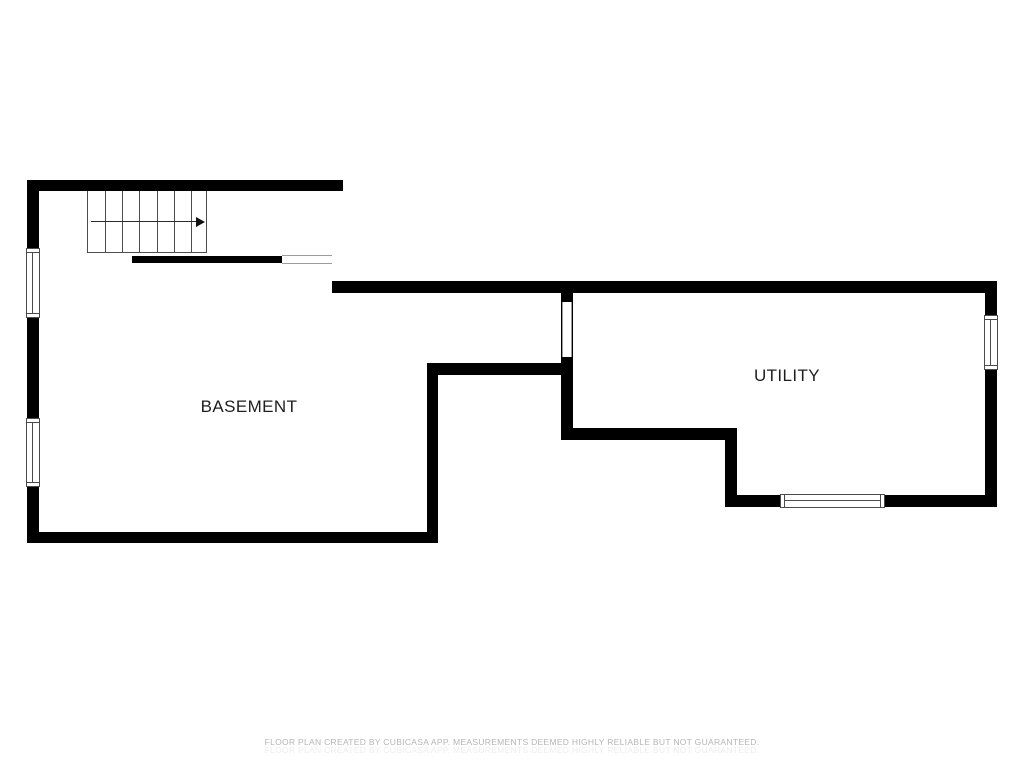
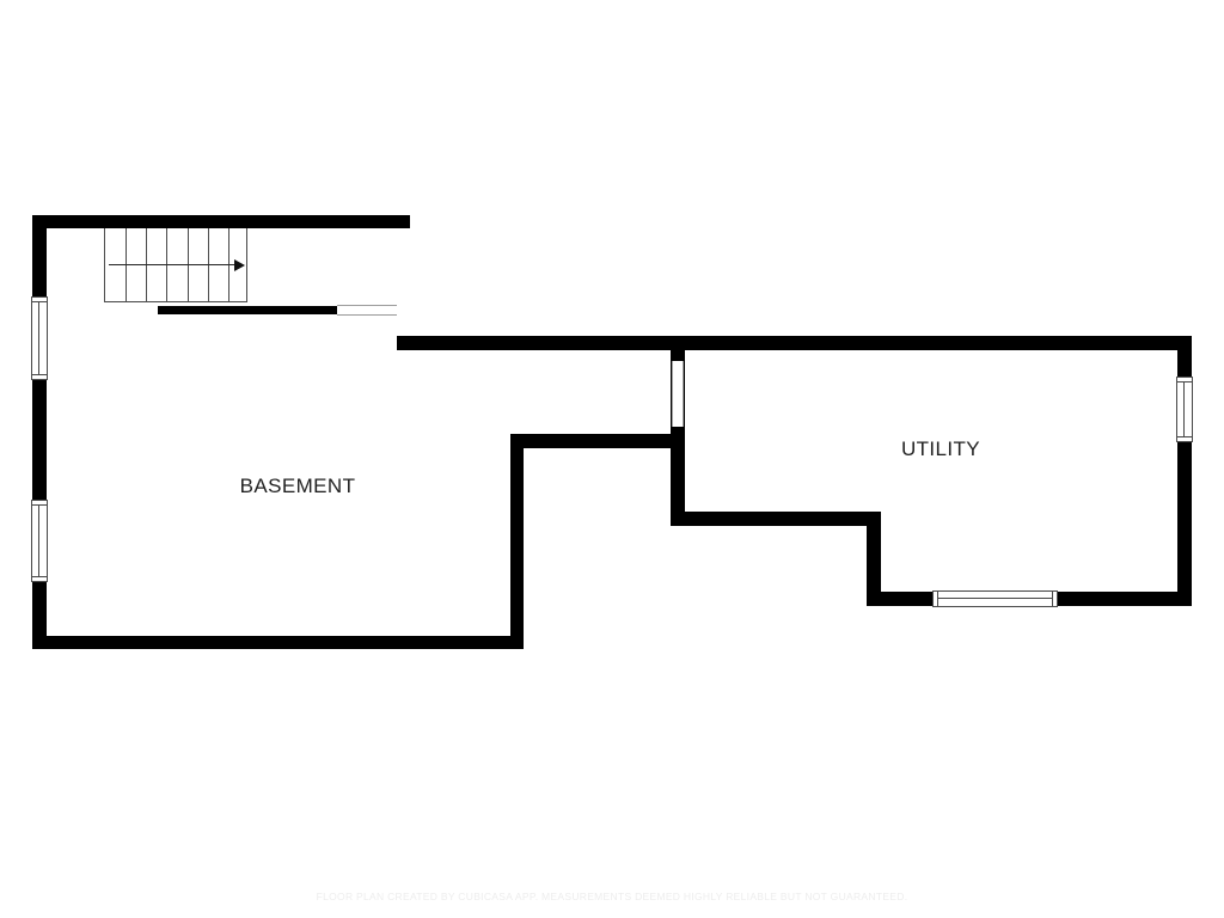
  BASEMENT
  UTILITY
- FLOOR PLAN CREATED BY CUBICASA APP. MEASUREMENTS DEEMED HIGHLY RELIABLE BUT NOT GUARANTEED.
